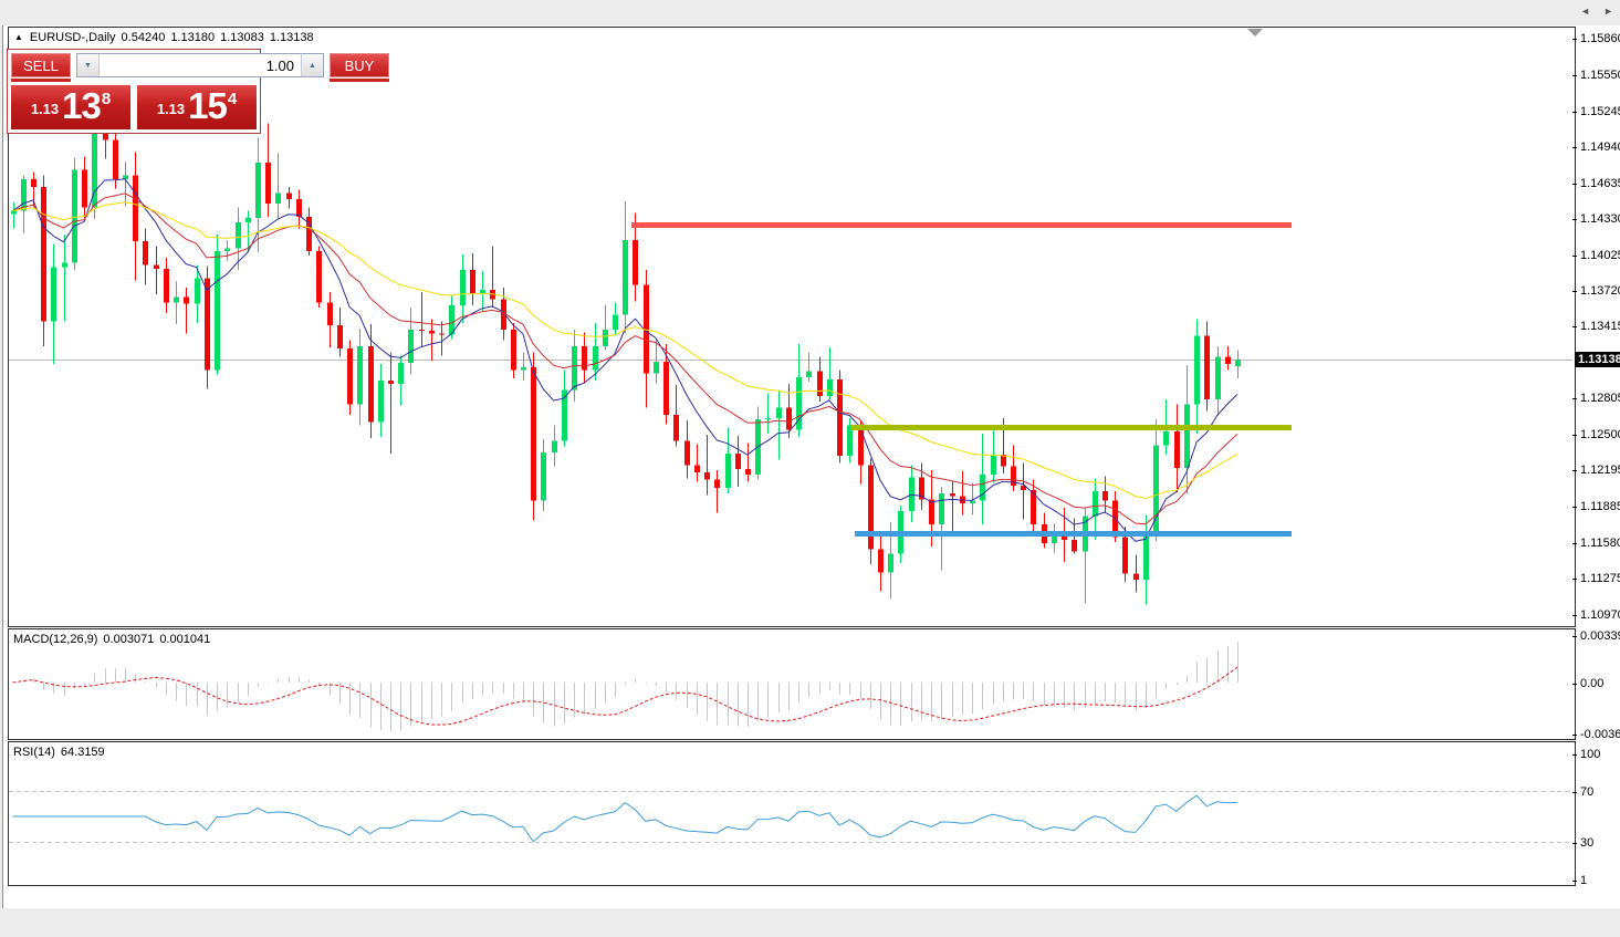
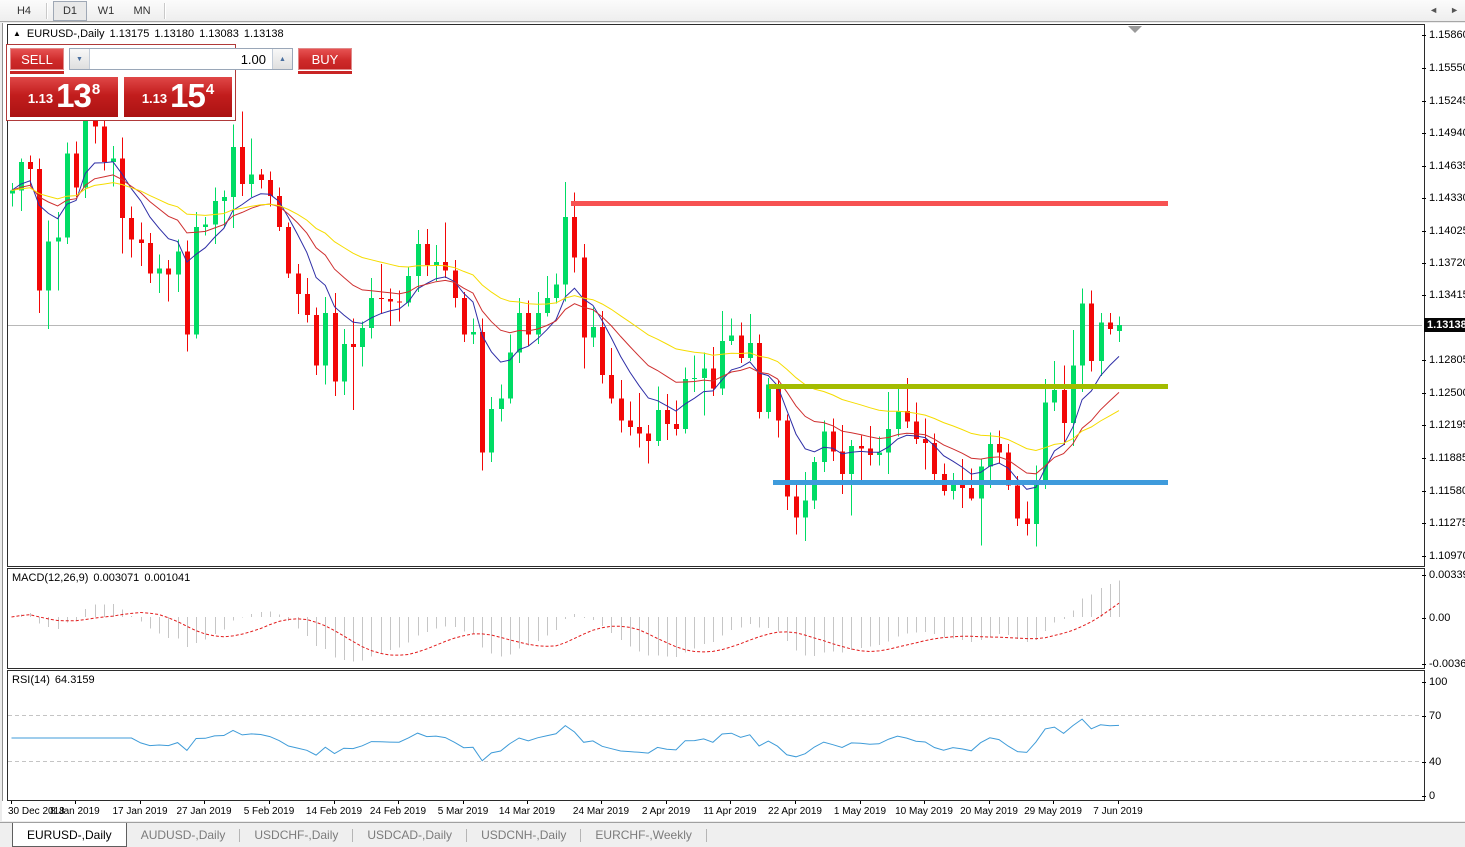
+ H4
+ D1
+ W1
+ MN
- ▲ EURUSD-,Daily 0.54240 1.13180 1.13083 1.13138
+ ▲ EURUSD-,Daily 1.13175 1.13180 1.13083 1.13138
  SELL
  1.00
  BUY
  1.13
  13
  8
  1.13
  15
  4
  MACD(12,26,9) 0.003071 0.001041
  RSI(14) 64.3159
  1.13138
  1.1586
  1.1555
  1.1524
  1.1494
  1.1463
  1.1433
  1.1402
  1.1372
  1.1341
  1.1280
  1.1250
  1.1219
  1.1188
  1.1158
  1.1127
  1.1097
  0.0033
  0.00
  -0.0036
  100
  70
- 30
+ 40
- 1
+ 0
+ 30 Dec 2018
+ 8 Jan 2019
+ 17 Jan 2019
+ 27 Jan 2019
+ 5 Feb 2019
+ 14 Feb 2019
+ 24 Feb 2019
+ 5 Mar 2019
+ 14 Mar 2019
+ 24 Mar 2019
+ 2 Apr 2019
+ 11 Apr 2019
+ 22 Apr 2019
+ 1 May 2019
+ 10 May 2019
+ 20 May 2019
+ 29 May 2019
+ 7 Jun 2019
+ EURUSD-,Daily
+ AUDUSD-,Daily
+ USDCHF-,Daily
+ USDCAD-,Daily
+ USDCNH-,Daily
+ EURCHF-,Weekly
  ◄
  ►
